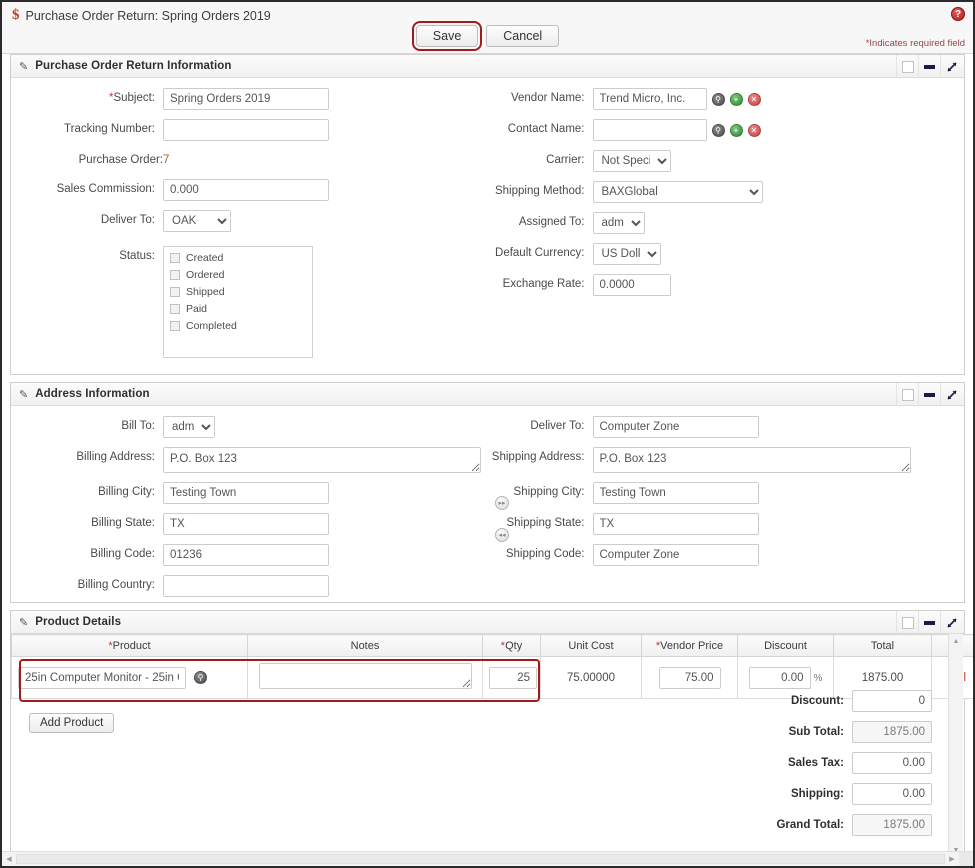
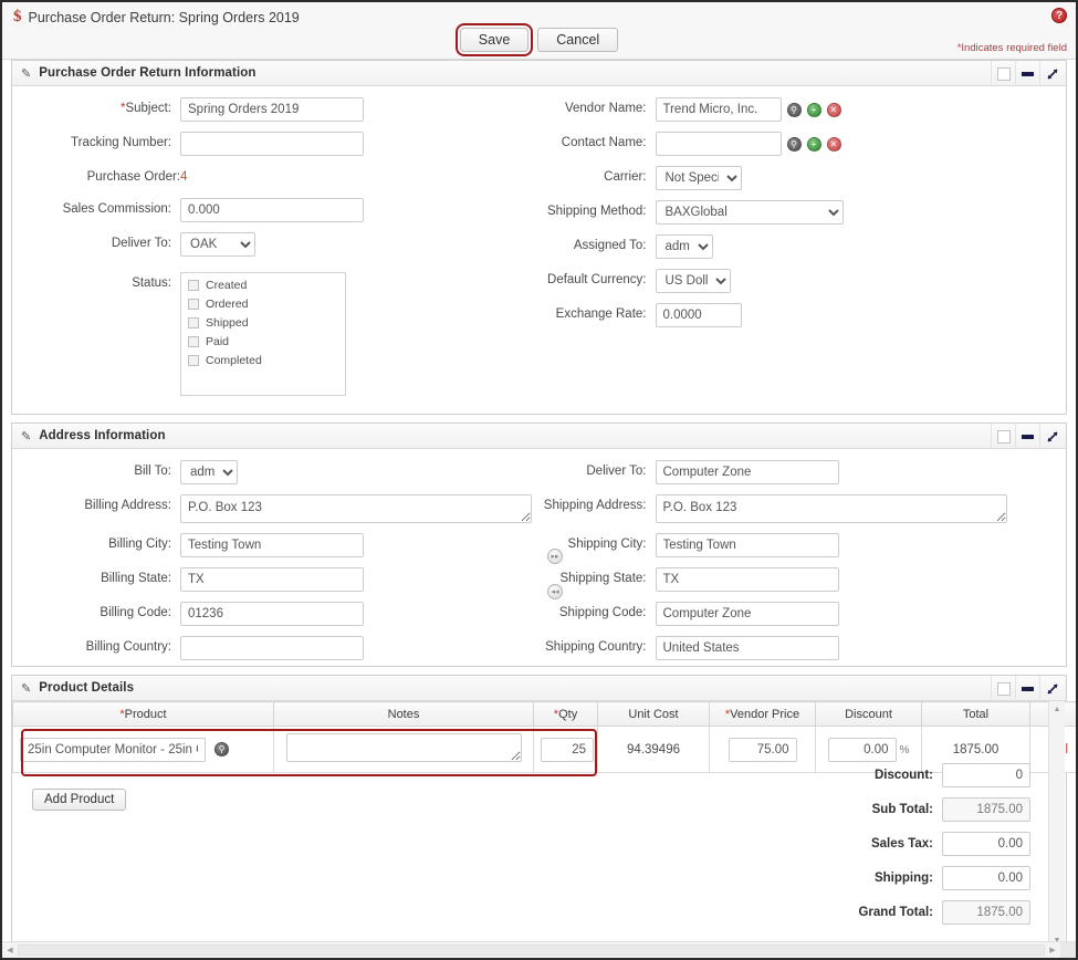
  $
  Purchase Order Return: Spring Orders 2019
  ?
  Save
  Cancel
  *Indicates required field
  ✎
  Purchase Order Return Information
  *Subject:
  Spring Orders 2019
  Tracking Number:
  Purchase Order:
- 7
+ 4
  Sales Commission:
  0.000
  Deliver To:
  OAK
  Status:
  Created
  Ordered
  Shipped
  Paid
  Completed
  Vendor Name:
  Trend Micro, Inc.
  ⚲
  +
  ✕
  Contact Name:
  ⚲
  +
  ✕
  Carrier:
  Shipping Method:
  BAXGlobal
  Assigned To:
  Default Currency:
  US Doll
  Exchange Rate:
  0.0000
  ✎
  Address Information
  Bill To:
  Billing Address:
  P.O. Box 123
  Billing City:
  Testing Town
  Billing State:
  TX
  Billing Code:
  01236
  Billing Country:
  Deliver To:
  Computer Zone
  Shipping Address:
  P.O. Box 123
  Shipping City:
  Testing Town
  Shipping State:
  TX
  Shipping Code:
  Computer Zone
+ Shipping Country:
+ United States
  ✎
  Product Details
  *Product	Notes	*Qty	Unit Cost	*Vendor Price	Discount	Total
- 25in Computer Monitor - 25in ⚲		25	75.00000	75.00	0.00 %	1875.00	l
+ 25in Computer Monitor - 25in ⚲		25	94.39496	75.00	0.00 %	1875.00	l
  Add Product
  Discount:
  0
  Sub Total:
  1875.00
  Sales Tax:
  0.00
  Shipping:
  0.00
  Grand Total:
  1875.00
